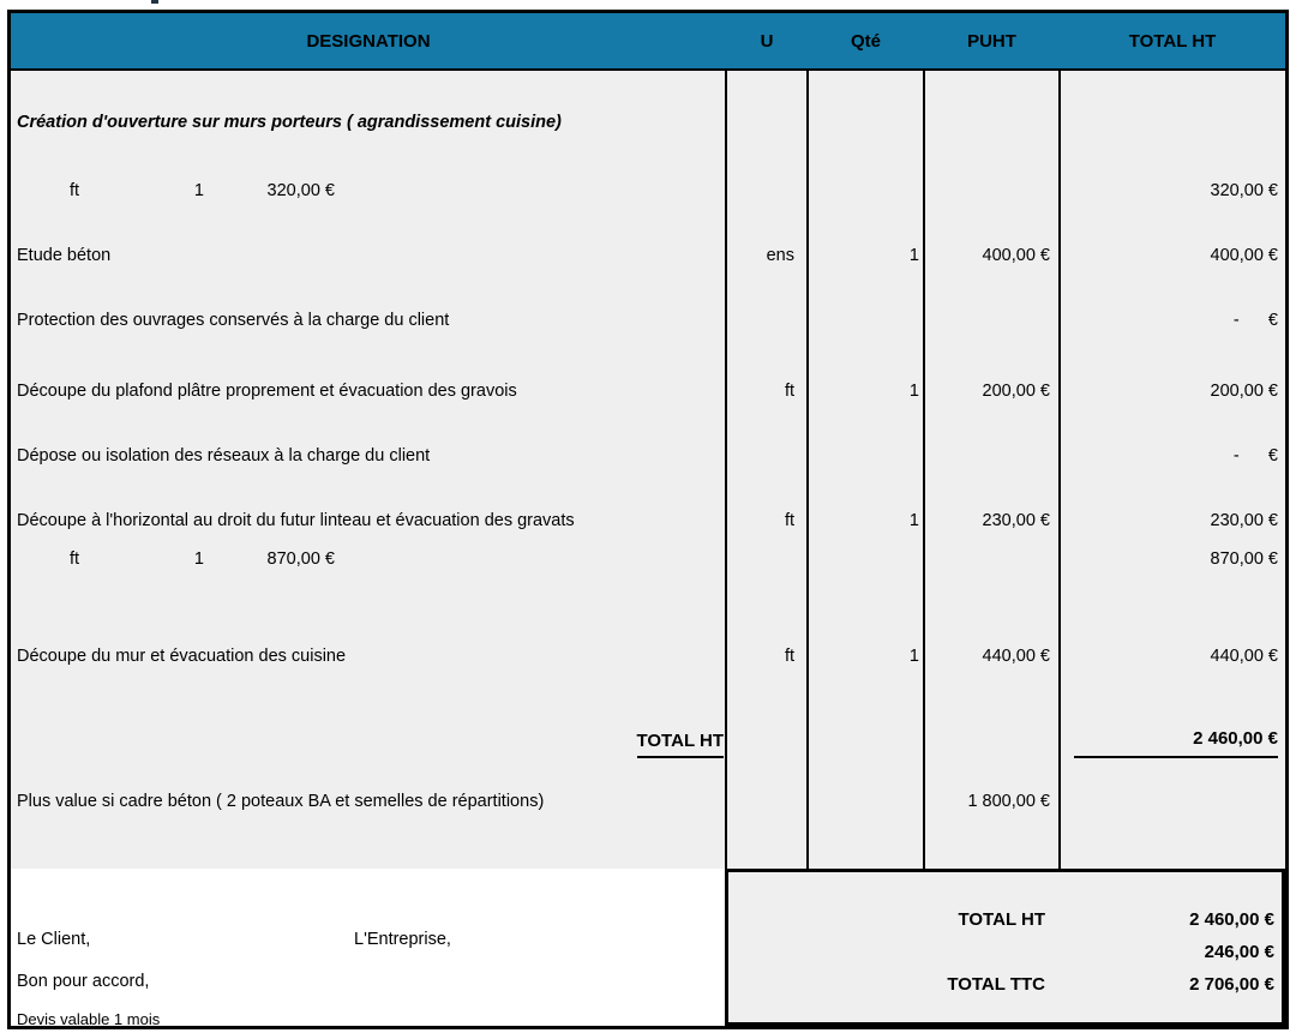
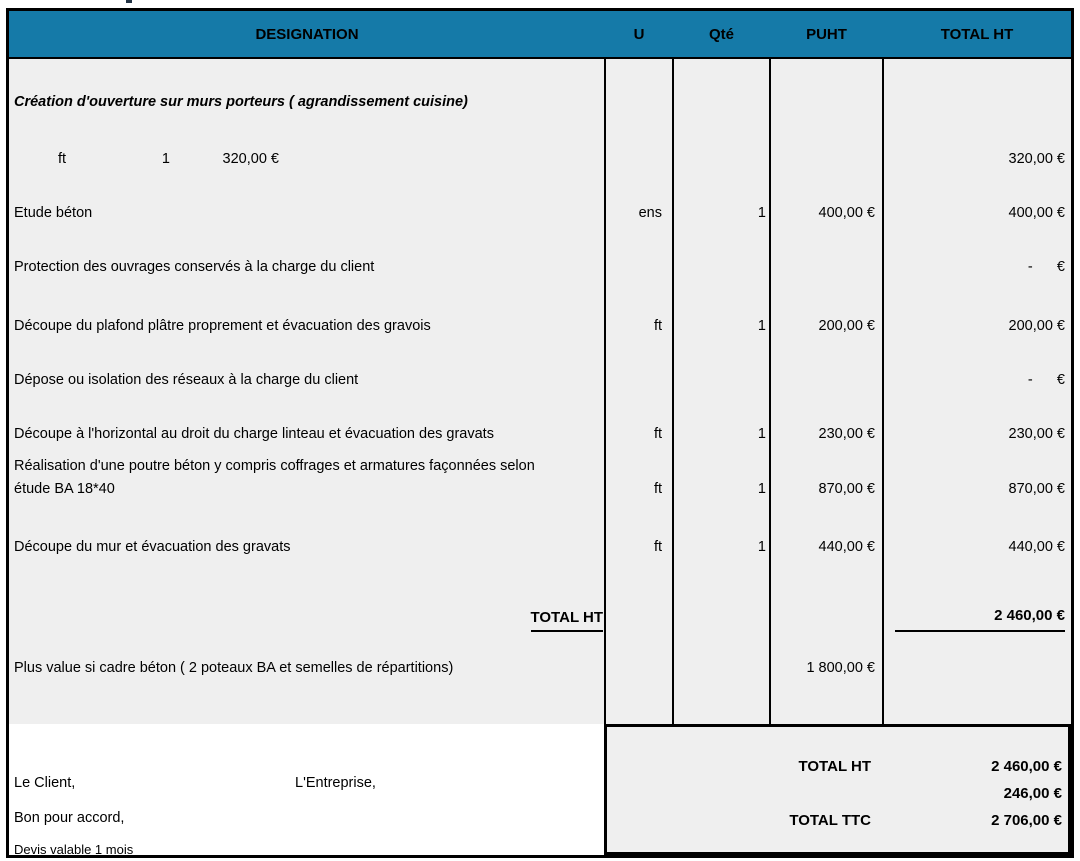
  DESIGNATION
  U
  Qté
  PUHT
  TOTAL HT
  Création d'ouverture sur murs porteurs ( agrandissement cuisine)
  ft
  1
  320,00 €
  320,00 €
  Etude béton
  ens
  1
  400,00 €
  400,00 €
  Protection des ouvrages conservés à la charge du client
  - €
  Découpe du plafond plâtre proprement et évacuation des gravois
  ft
  1
  200,00 €
  200,00 €
  Dépose ou isolation des réseaux à la charge du client
  - €
- Découpe à l'horizontal au droit du futur linteau et évacuation des gravats
+ Découpe à l'horizontal au droit du charge linteau et évacuation des gravats
  ft
  1
  230,00 €
  230,00 €
+ Réalisation d'une poutre béton y compris coffrages et armatures façonnées selon
+ étude BA 18*40
  ft
  1
  870,00 €
  870,00 €
- Découpe du mur et évacuation des cuisine
+ Découpe du mur et évacuation des gravats
  ft
  1
  440,00 €
  440,00 €
  TOTAL HT
  2 460,00 €
  Plus value si cadre béton ( 2 poteaux BA et semelles de répartitions)
  1 800,00 €
  Le Client,
  L'Entreprise,
  Bon pour accord,
  Devis valable 1 mois
  TOTAL HT
  2 460,00 €
  246,00 €
  TOTAL TTC
  2 706,00 €
